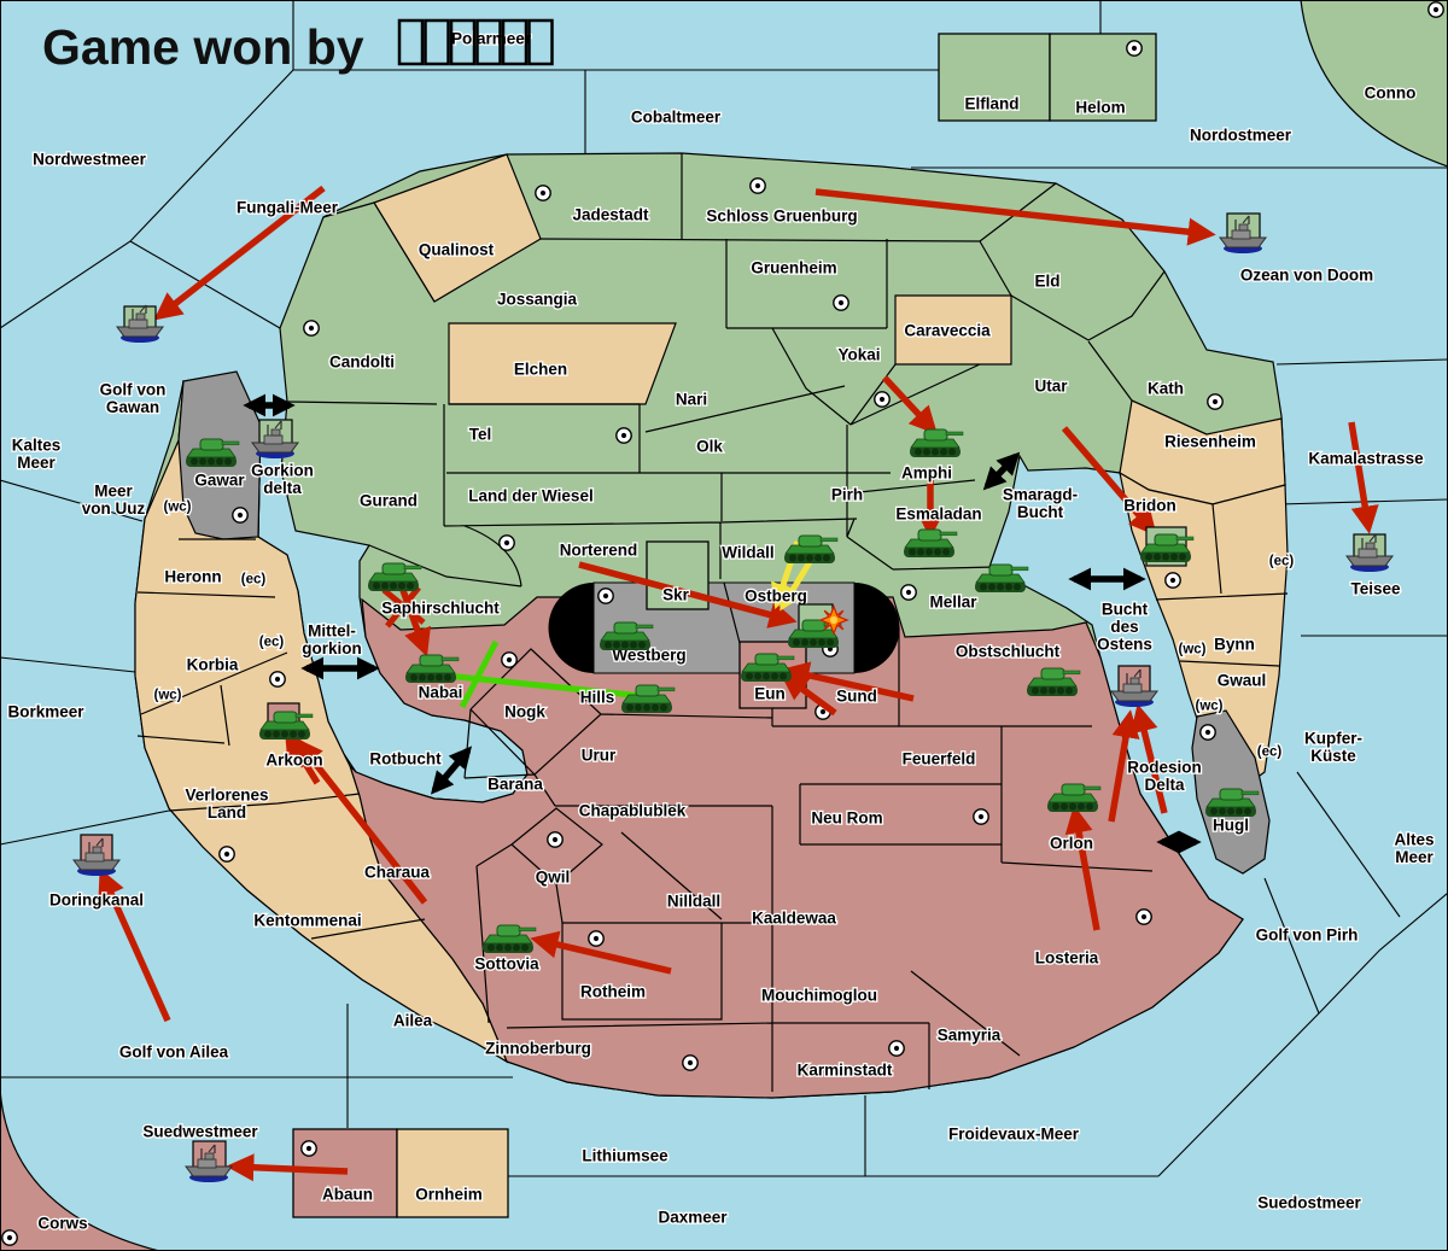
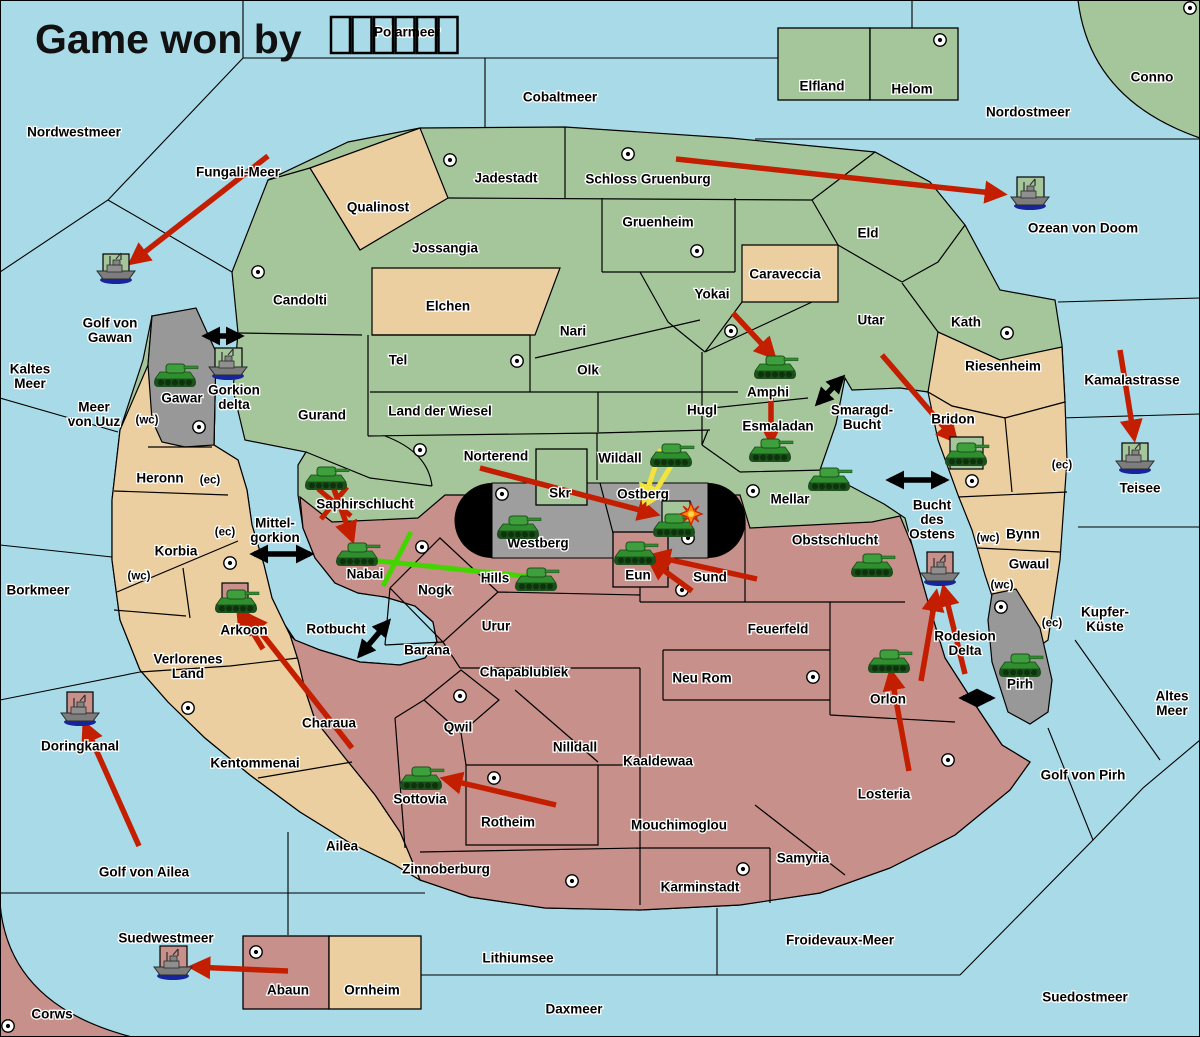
  Nordwestmeer
  Cobaltmeer
  Nordostmeer
  Conno
  Fungali-Meer
  Ozean von Doom
  Golf von
  Gawan
  Kaltes
  Meer
  Meer
  von Uuz
  Kamalastrasse
  Teisee
  Borkmeer
  Mittel-
  gorkion
  Rotbucht
  Smaragd-
  Bucht
  Bucht
  des
  Ostens
  Kupfer-
  Küste
  Altes
  Meer
  Golf von Pirh
  Golf von Ailea
  Doringkanal
  Suedwestmeer
  Lithiumsee
  Daxmeer
  Froidevaux-Meer
  Suedostmeer
  Rodesion
  Delta
  Elfland
  Helom
  Jadestadt
  Schloss Gruenburg
  Qualinost
  Jossangia
  Gruenheim
  Candolti
  Elchen
  Eld
  Caraveccia
  Yokai
  Utar
  Kath
  Riesenheim
  Bridon
  Nari
  Olk
  Tel
  Land der Wiesel
- Pirh
+ Hugl
  Gurand
  Amphi
  Esmaladan
  Norterend
  Wildall
  Mellar
  Gawar
  Gorkion
  delta
  Heronn
  Korbia
  Verlorenes
  Land
  Saphirschlucht
  Nabai
  Arkoon
  Skr
  Ostberg
  Westberg
  Eun
  Sund
  Obstschlucht
  Hills
  Nogk
  Urur
  Barana
  Chapablublek
  Qwil
  Nilldall
  Kaaldewaa
  Neu Rom
  Feuerfeld
  Rotheim
  Sottovia
  Mouchimoglou
  Charaua
  Kentommenai
  Ailea
  Zinnoberburg
  Karminstadt
  Samyria
  Losteria
  Orlon
  Abaun
  Ornheim
  Corws
  Bynn
  Gwaul
- Hugl
+ Pirh
  (wc)
  (ec)
  (ec)
  (wc)
  (ec)
  (wc)
  (wc)
  (ec)
  Game won by
